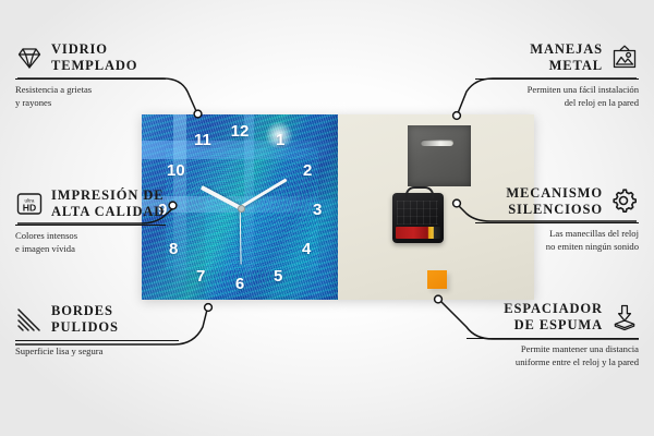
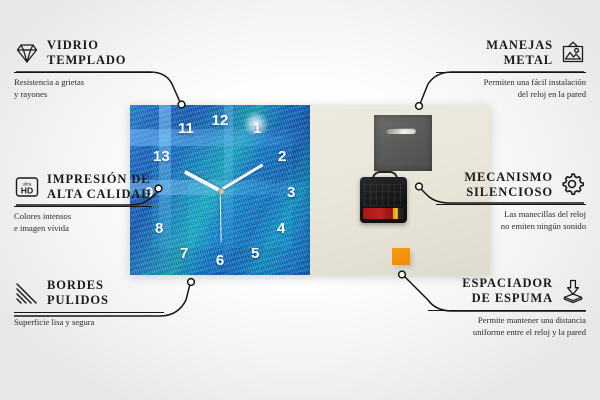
  12
  1
  2
  3
  4
  5
  6
  7
  8
  9
- 10
+ 13
  11
  VIDRIO
  TEMPLADO
  Resistencia a grietas
  y rayones
  HD
  IMPRESIÓN DE
  ALTA CALIDAD
  Colores intensos
  e imagen vívida
  BORDES
  PULIDOS
  Superficie lisa y segura
  MANEJAS
  METAL
  Permiten una fácil instalación
  del reloj en la pared
  MECANISMO
  SILENCIOSO
  Las manecillas del reloj
  no emiten ningún sonido
  ESPACIADOR
  DE ESPUMA
  Permite mantener una distancia
  uniforme entre el reloj y la pared
